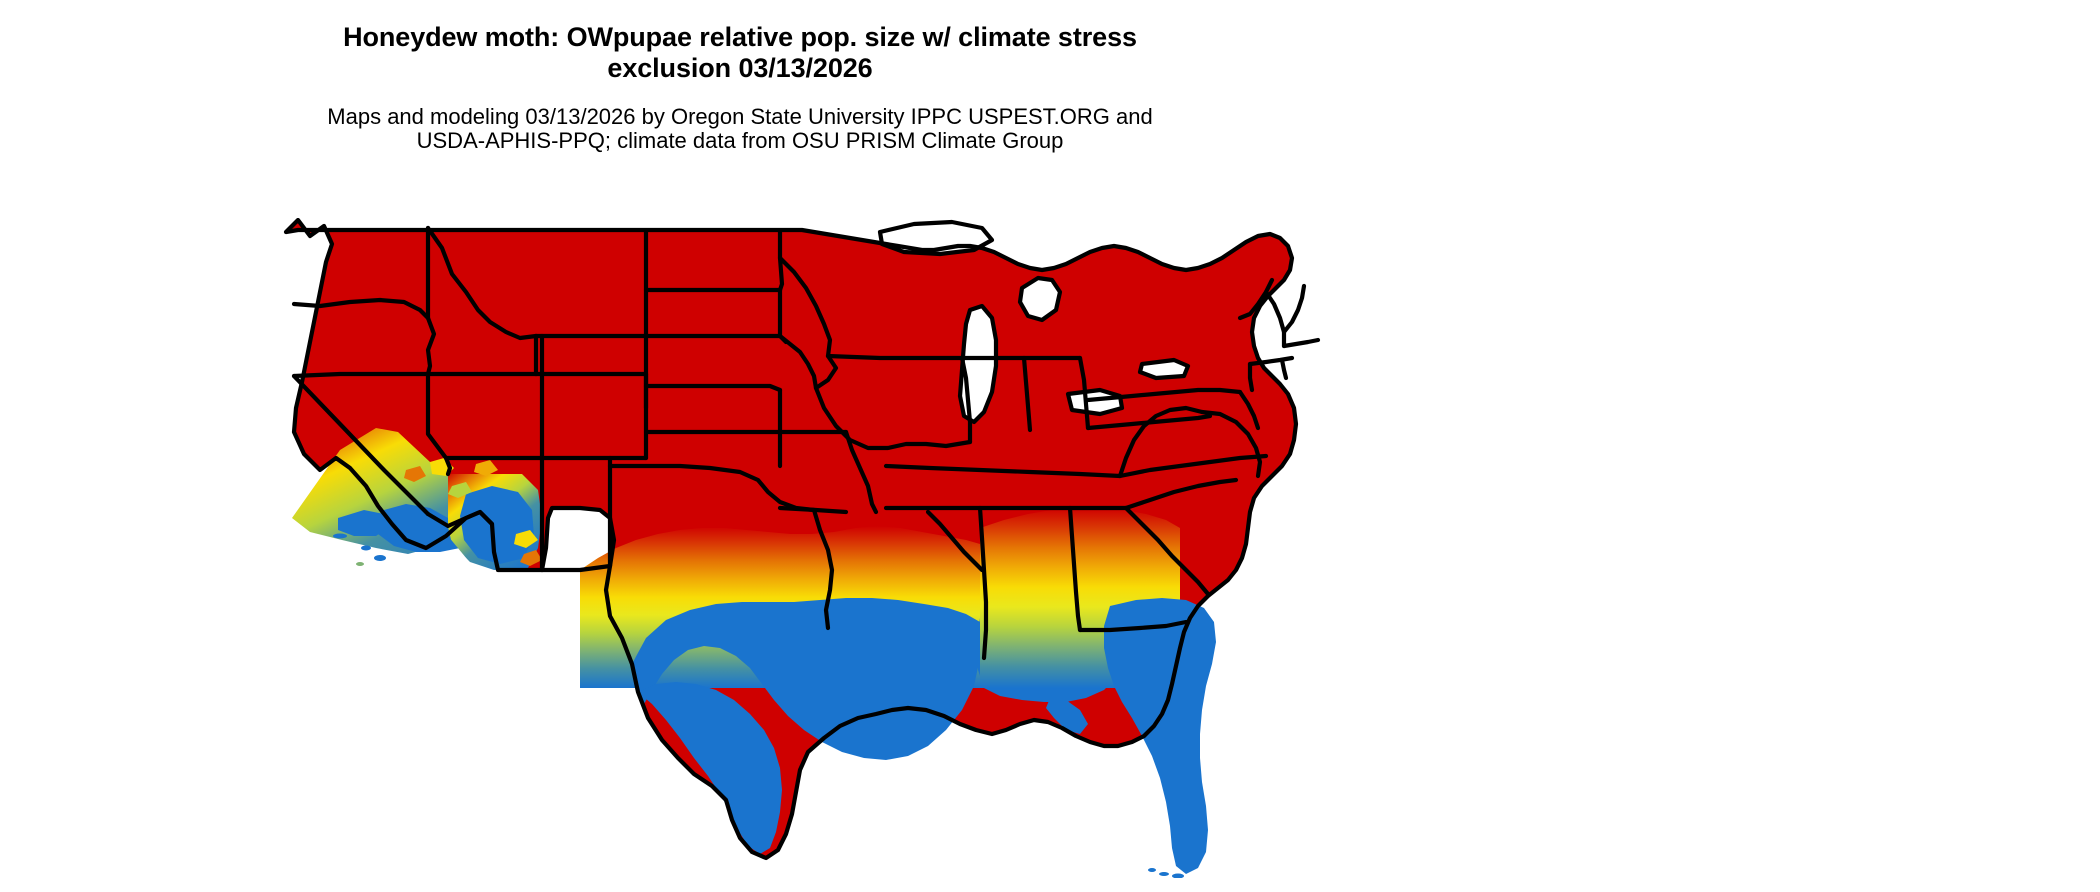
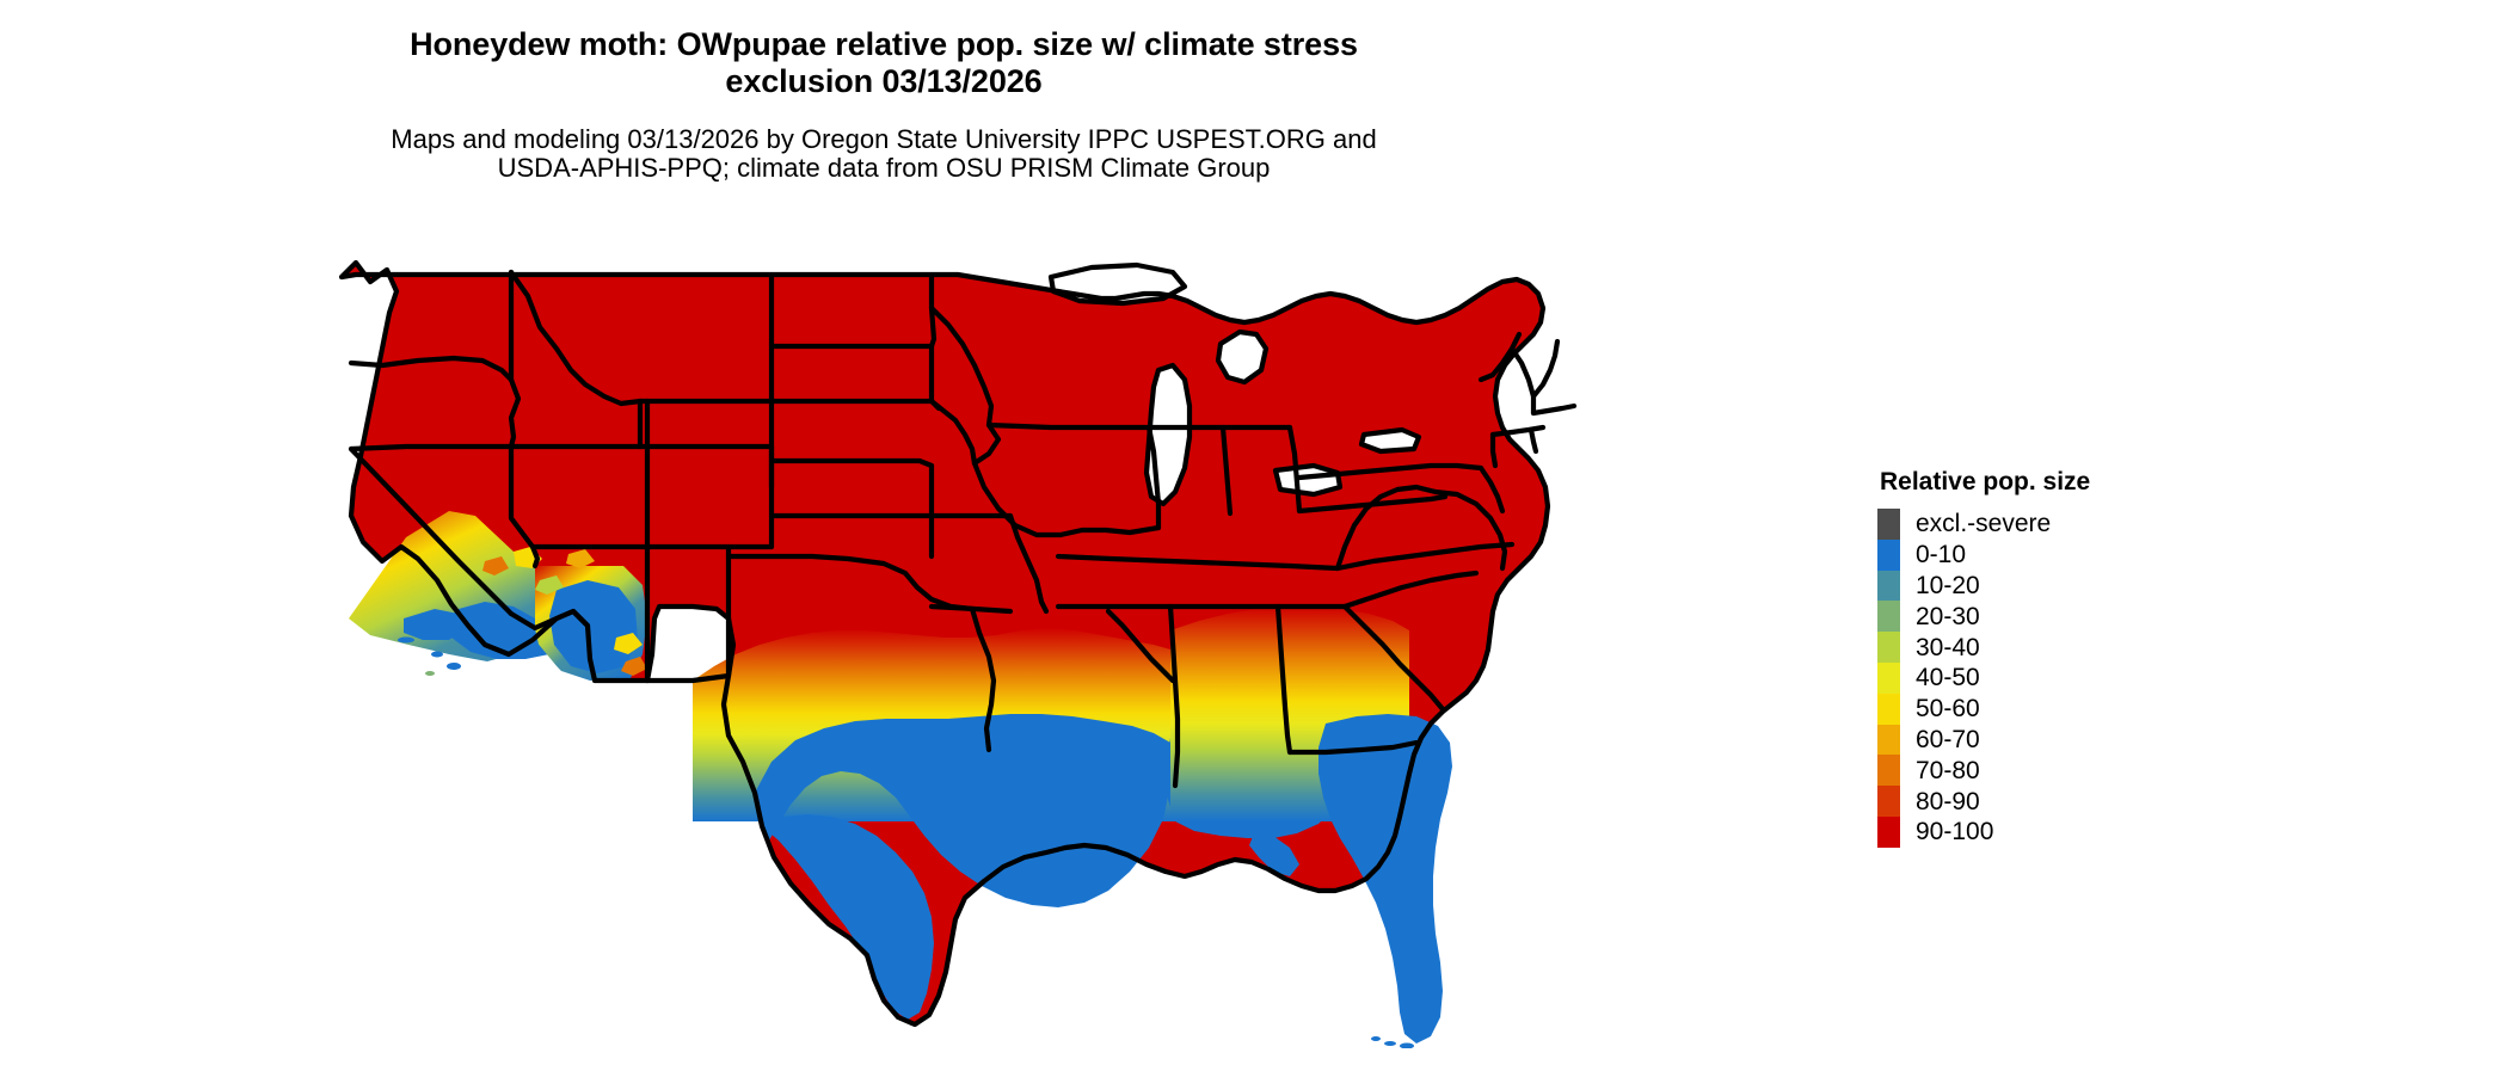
  Honeydew moth: OWpupae relative pop. size w/ climate stress
  exclusion 03/13/2026
  Maps and modeling 03/13/2026 by Oregon State University IPPC USPEST.ORG and
  USDA-APHIS-PPQ; climate data from OSU PRISM Climate Group
+ Relative pop. size
+ excl.-severe
+ 0-10
+ 10-20
+ 20-30
+ 30-40
+ 40-50
+ 50-60
+ 60-70
+ 70-80
+ 80-90
+ 90-100
